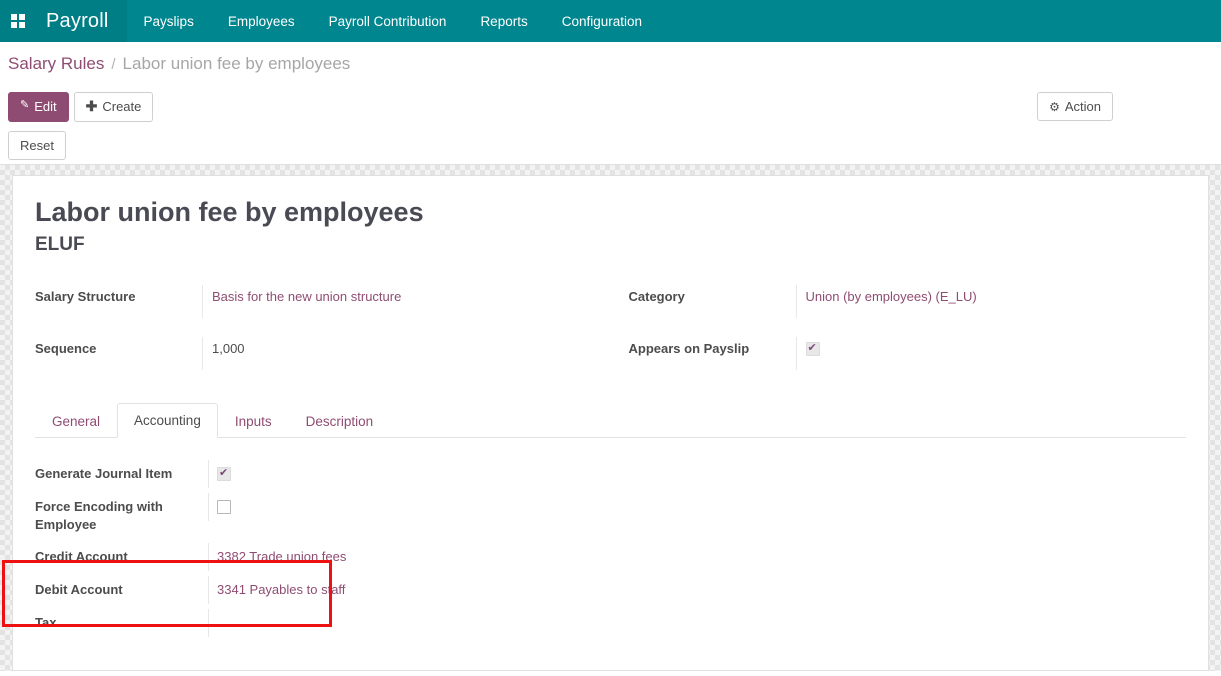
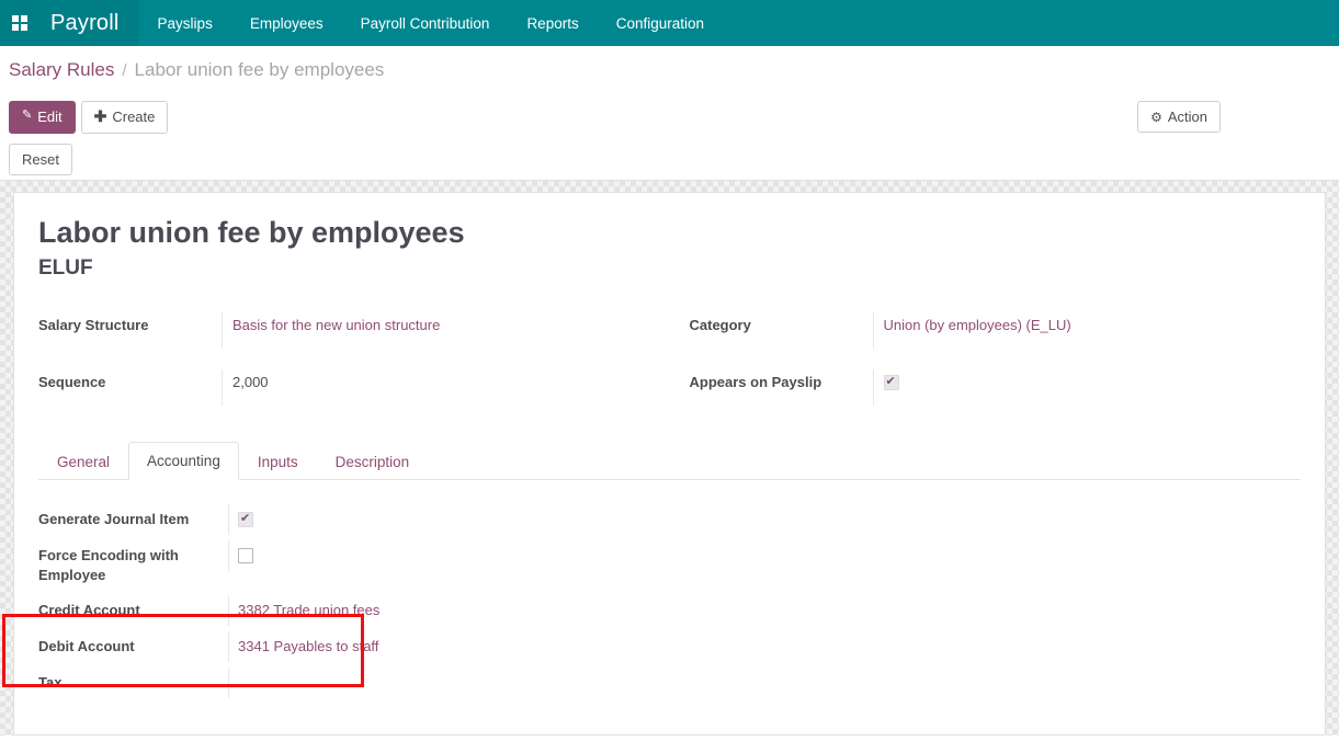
  Payroll
  Payslips
  Employees
  Payroll Contribution
  Reports
  Configuration
  Salary Rules
  /
  Labor union fee by employees
  ✎
  Edit
  ✚
  Create
  ⚙
  Action
  Reset
  Labor union fee by employees
  ELUF
  Salary Structure
  Basis for the new union structure
  Sequence
- 1,000
+ 2,000
  Category
  Union (by employees) (E_LU)
  Appears on Payslip
  General
  Accounting
  Inputs
  Description
  Generate Journal Item
  Force Encoding with Employee
  Credit Account
  3382 Trade union fees
  Debit Account
  3341 Payables to staff
  Tax
